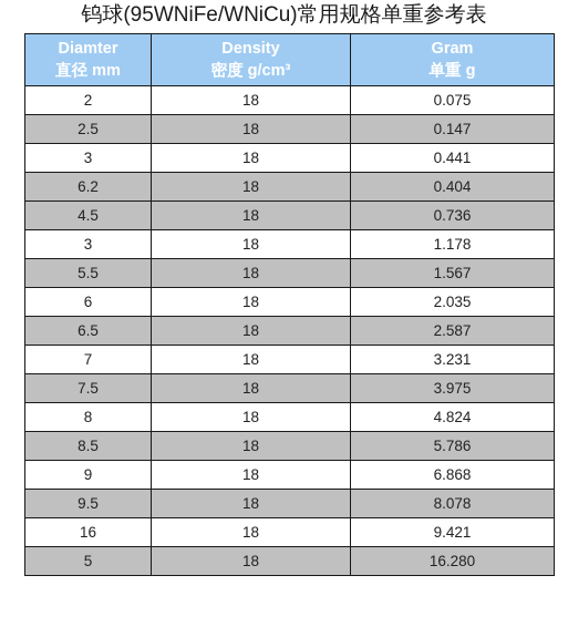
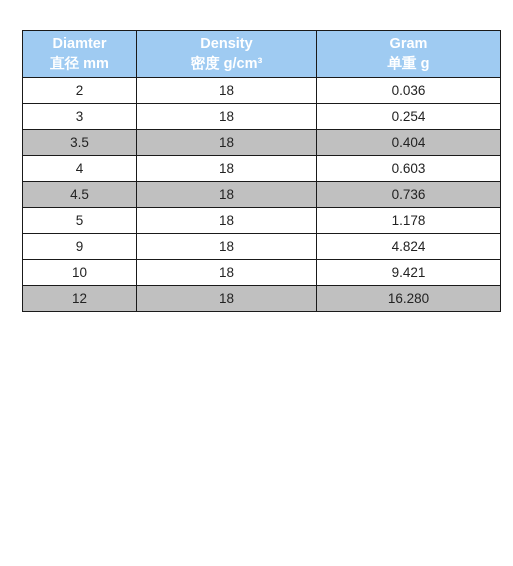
- 钨球(95WNiFe/WNiCu)常用规格单重参考表
  Diamter 直径 mm	Density 密度 g/cm³	Gram 单重 g
- 2	18	0.075
+ 2	18	0.036
- 2.5	18	0.147
- 3	18	0.441
+ 3	18	0.254
- 6.2	18	0.404
+ 3.5	18	0.404
+ 4	18	0.603
  4.5	18	0.736
- 3	18	1.178
+ 5	18	1.178
- 5.5	18	1.567
- 6	18	2.035
- 6.5	18	2.587
- 7	18	3.231
- 7.5	18	3.975
- 8	18	4.824
+ 9	18	4.824
- 8.5	18	5.786
- 9	18	6.868
- 9.5	18	8.078
- 16	18	9.421
+ 10	18	9.421
- 5	18	16.280
+ 12	18	16.280
